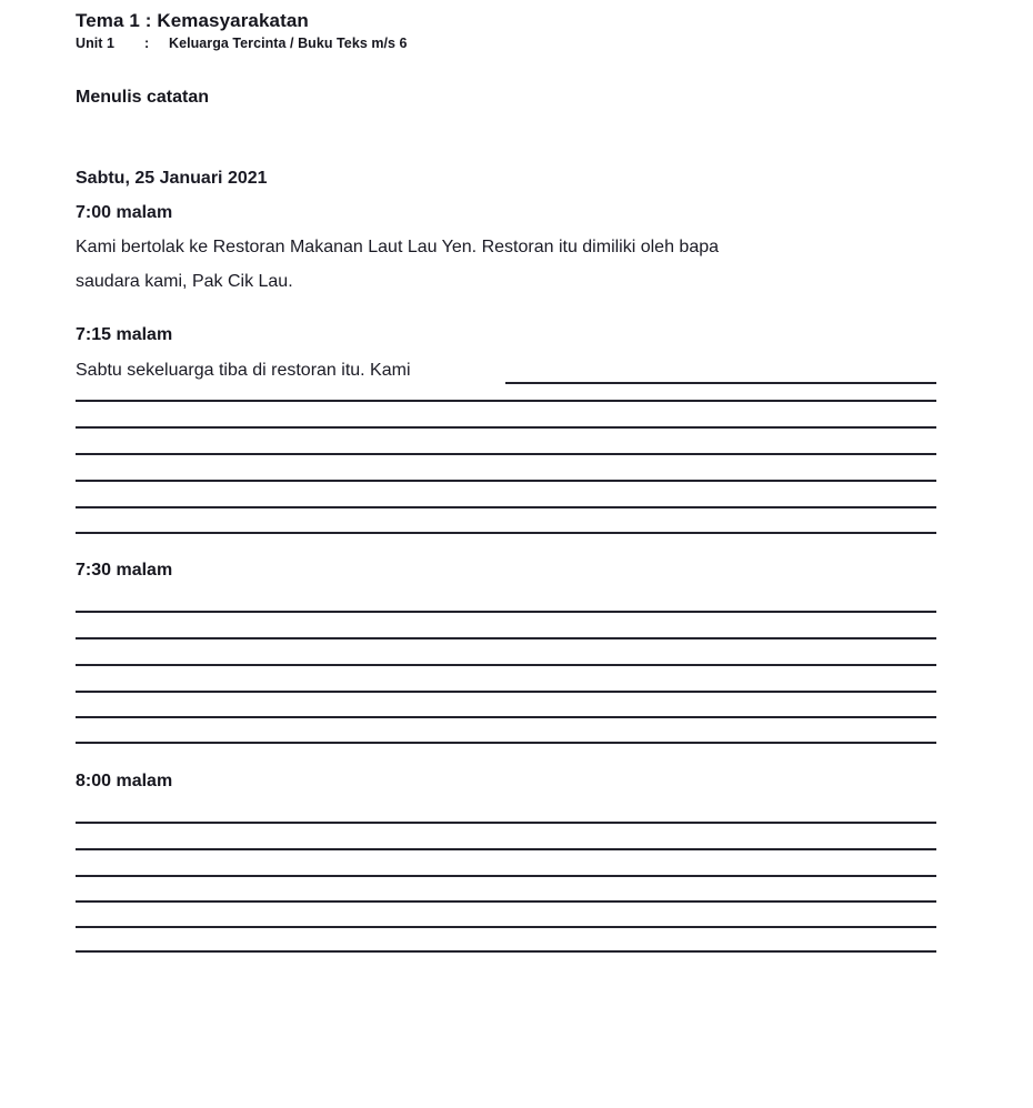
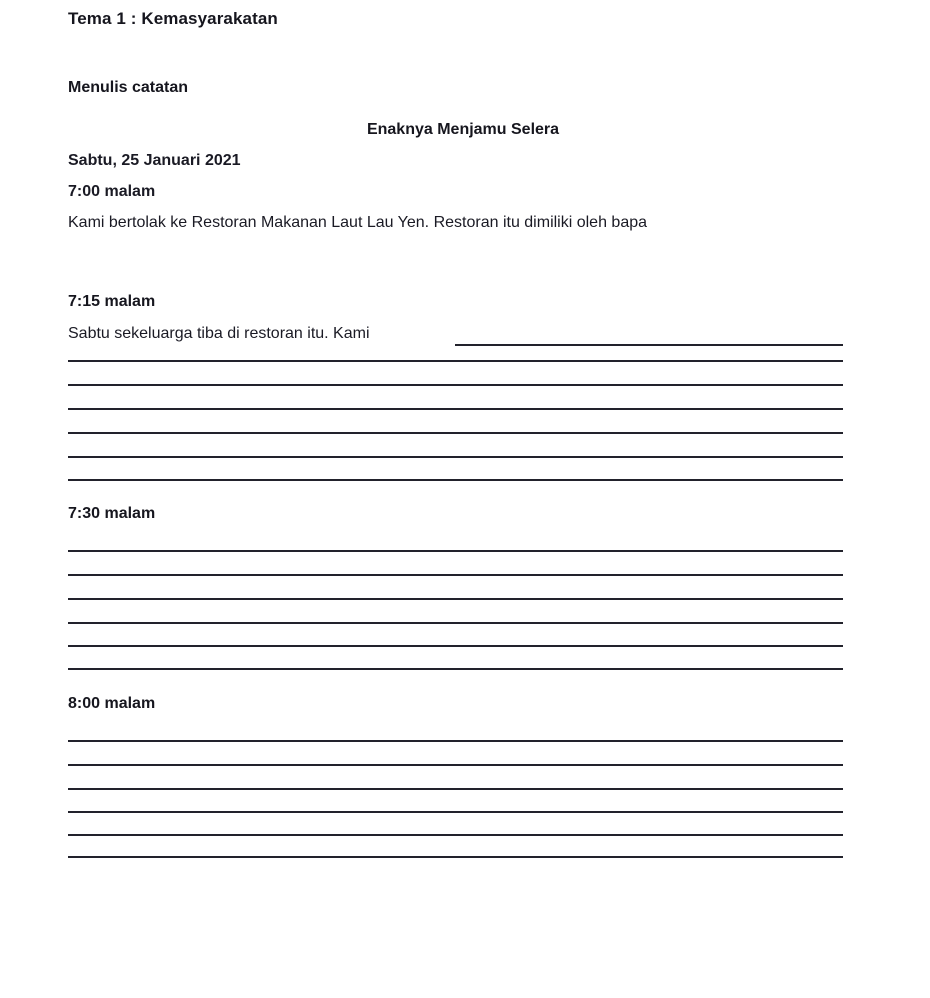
  Tema 1 : Kemasyarakatan
- Unit 1 : Keluarga Tercinta / Buku Teks m/s 6
  Menulis catatan
+ Enaknya Menjamu Selera
  Sabtu, 25 Januari 2021
  7:00 malam
  Kami bertolak ke Restoran Makanan Laut Lau Yen. Restoran itu dimiliki oleh bapa
- saudara kami, Pak Cik Lau.
  7:15 malam
  Sabtu sekeluarga tiba di restoran itu. Kami
  7:30 malam
  8:00 malam
